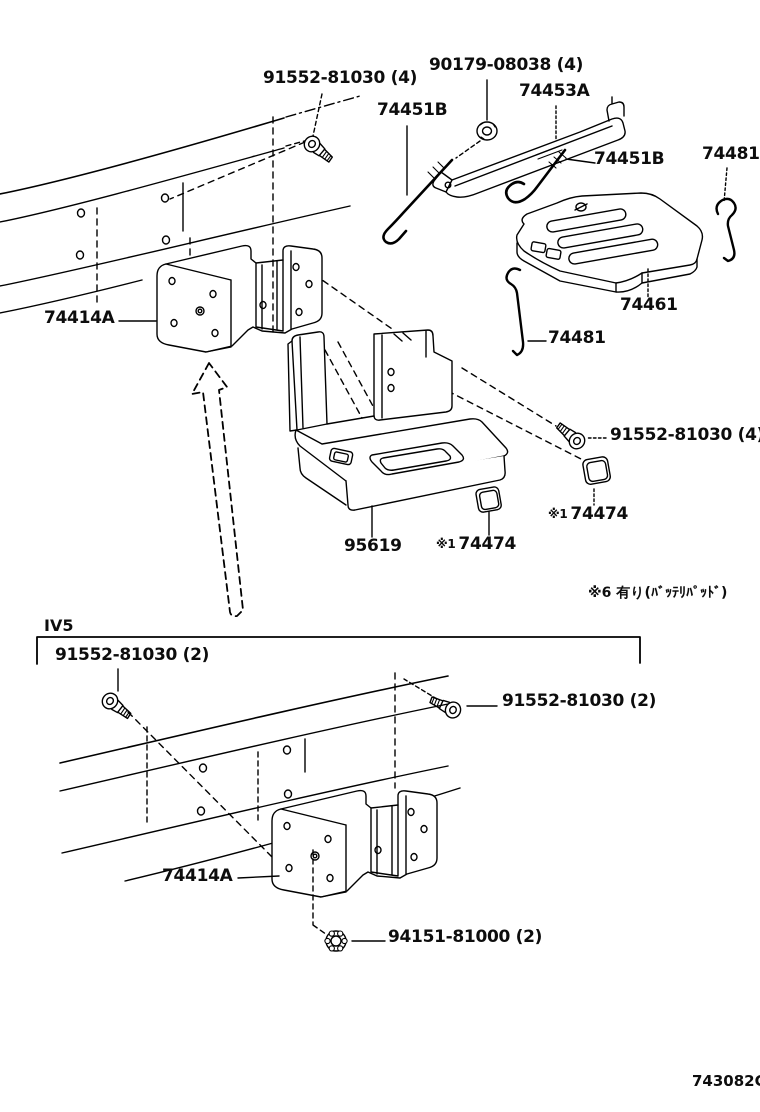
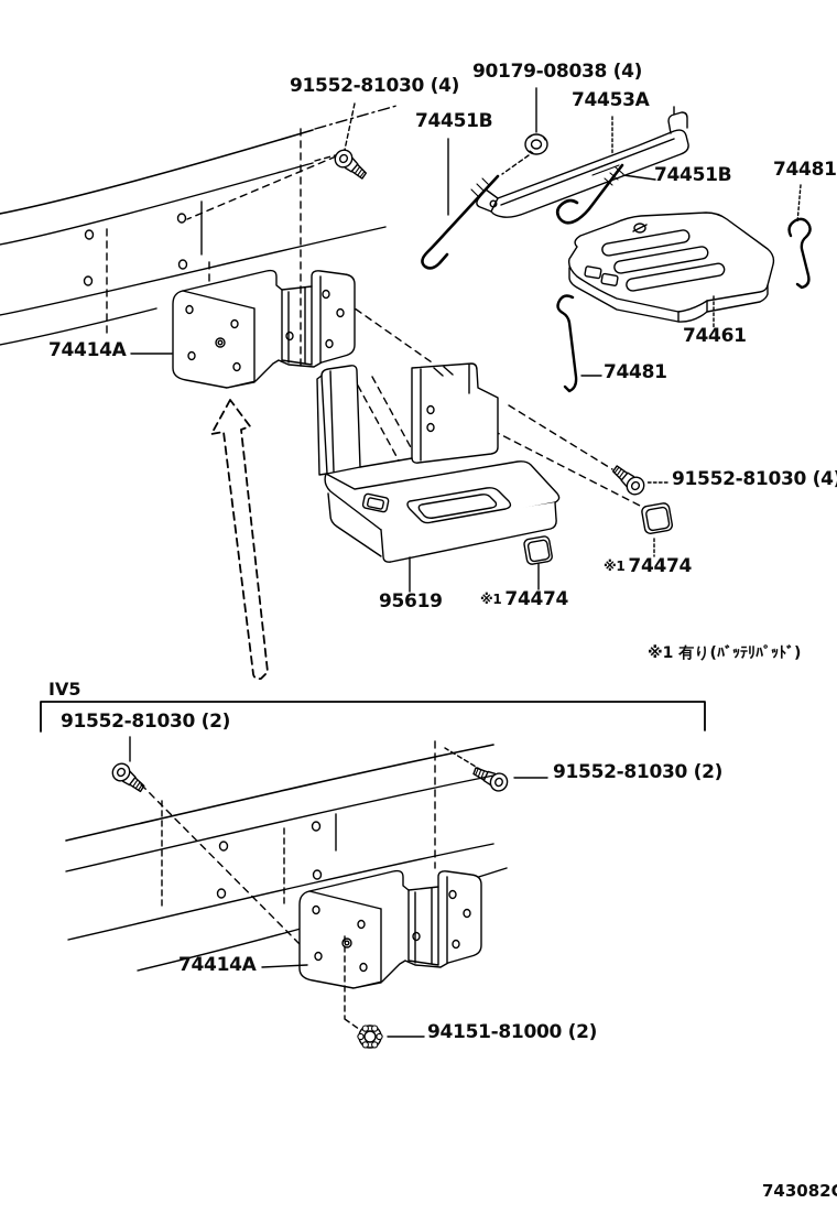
  91552-81030 (4)
  90179-08038 (4)
  74451B
  74453A
  74451B
  74481
  74414A
  74461
  74481
  91552-81030 (4
  ※1 74474
  ※1 74474
  95619
- ※6 有り(ﾊﾞｯﾃﾘﾊﾟｯﾄﾞ)
+ ※1 有り(ﾊﾞｯﾃﾘﾊﾟｯﾄﾞ)
  IV5
  91552-81030 (2)
  91552-81030 (2)
  74414A
  94151-81000 (2)
  743082
